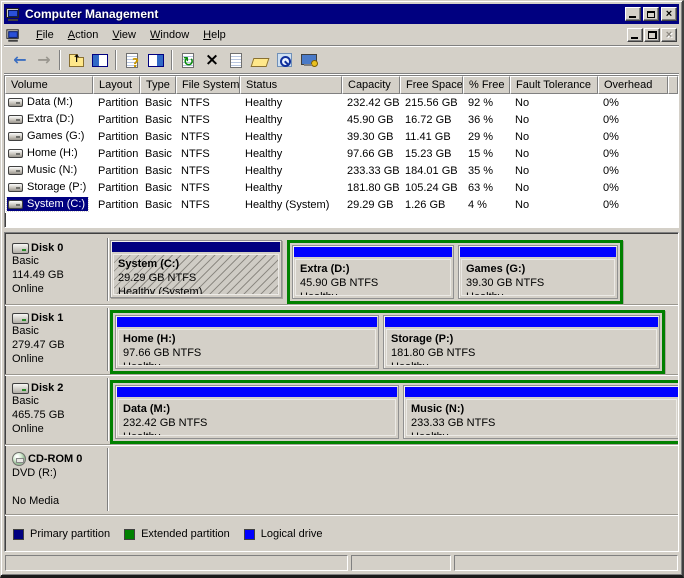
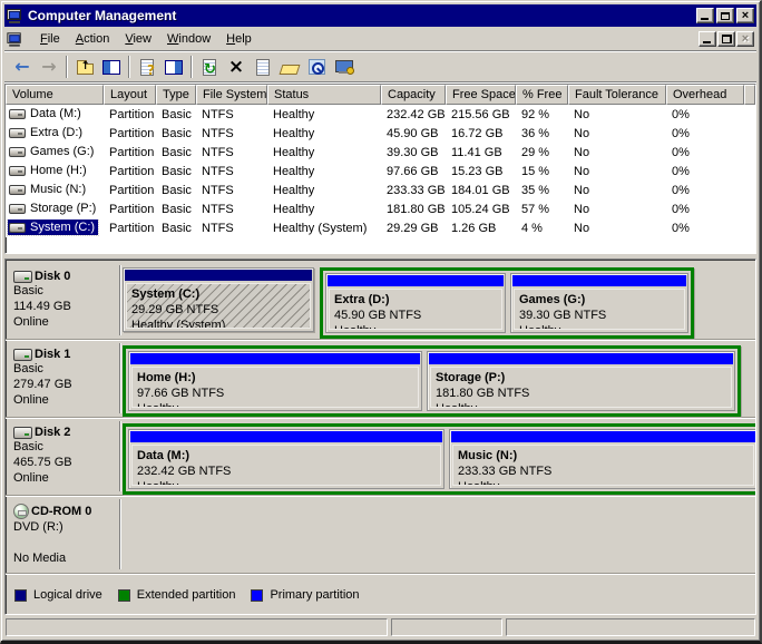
  Computer Management
  ×
  File Action View Window Help
  ×
  ←
  →
  ↑
  ?
  ↻
  ×
  Volume
  Layout
  Type
  File System
  Status
  Capacity
  Free Space
  % Free
  Fault Tolerance
  Overhead
  Data (M:)
  Partition
  Basic
  NTFS
  Healthy
  232.42 GB
  215.56 GB
  92 %
  No
  0%
  Extra (D:)
  Partition
  Basic
  NTFS
  Healthy
  45.90 GB
  16.72 GB
  36 %
  No
  0%
  Games (G:)
  Partition
  Basic
  NTFS
  Healthy
  39.30 GB
  11.41 GB
  29 %
  No
  0%
  Home (H:)
  Partition
  Basic
  NTFS
  Healthy
  97.66 GB
  15.23 GB
  15 %
  No
  0%
  Music (N:)
  Partition
  Basic
  NTFS
  Healthy
  233.33 GB
  184.01 GB
  35 %
  No
  0%
  Storage (P:)
  Partition
  Basic
  NTFS
  Healthy
  181.80 GB
  105.24 GB
- 63 %
+ 57 %
  No
  0%
  System (C:)
  Partition
  Basic
  NTFS
  Healthy (System)
  29.29 GB
  1.26 GB
  4 %
  No
  0%
  Disk 0
  Basic
  114.49 GB
  Online
  System (C:)
  29.29 GB NTFS
  Healthy (System)
  Extra (D:)
  45.90 GB NTFS
  Games (G:)
  39.30 GB NTFS
  Disk 1
  Basic
  279.47 GB
  Online
  Home (H:)
  97.66 GB NTFS
  Storage (P:)
  181.80 GB NTFS
  Disk 2
  Basic
  465.75 GB
  Online
  Data (M:)
  232.42 GB NTFS
  Music (N:)
  233.33 GB NTFS
  CD-ROM 0
  DVD (R:)
  No Media
- Primary partition
+ Logical drive
  Extended partition
- Logical drive
+ Primary partition
